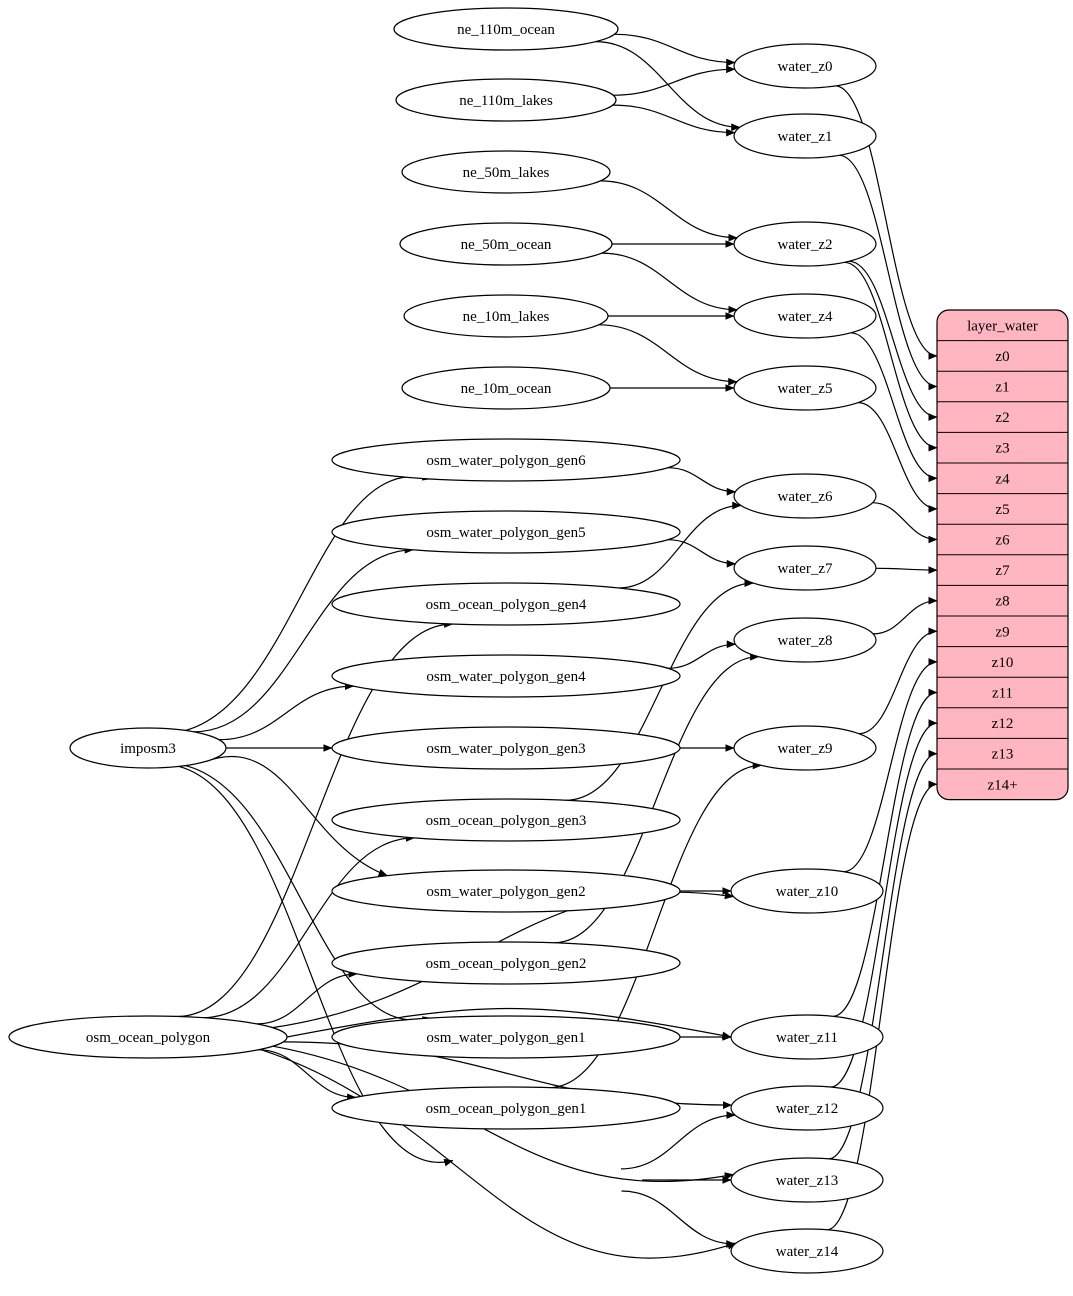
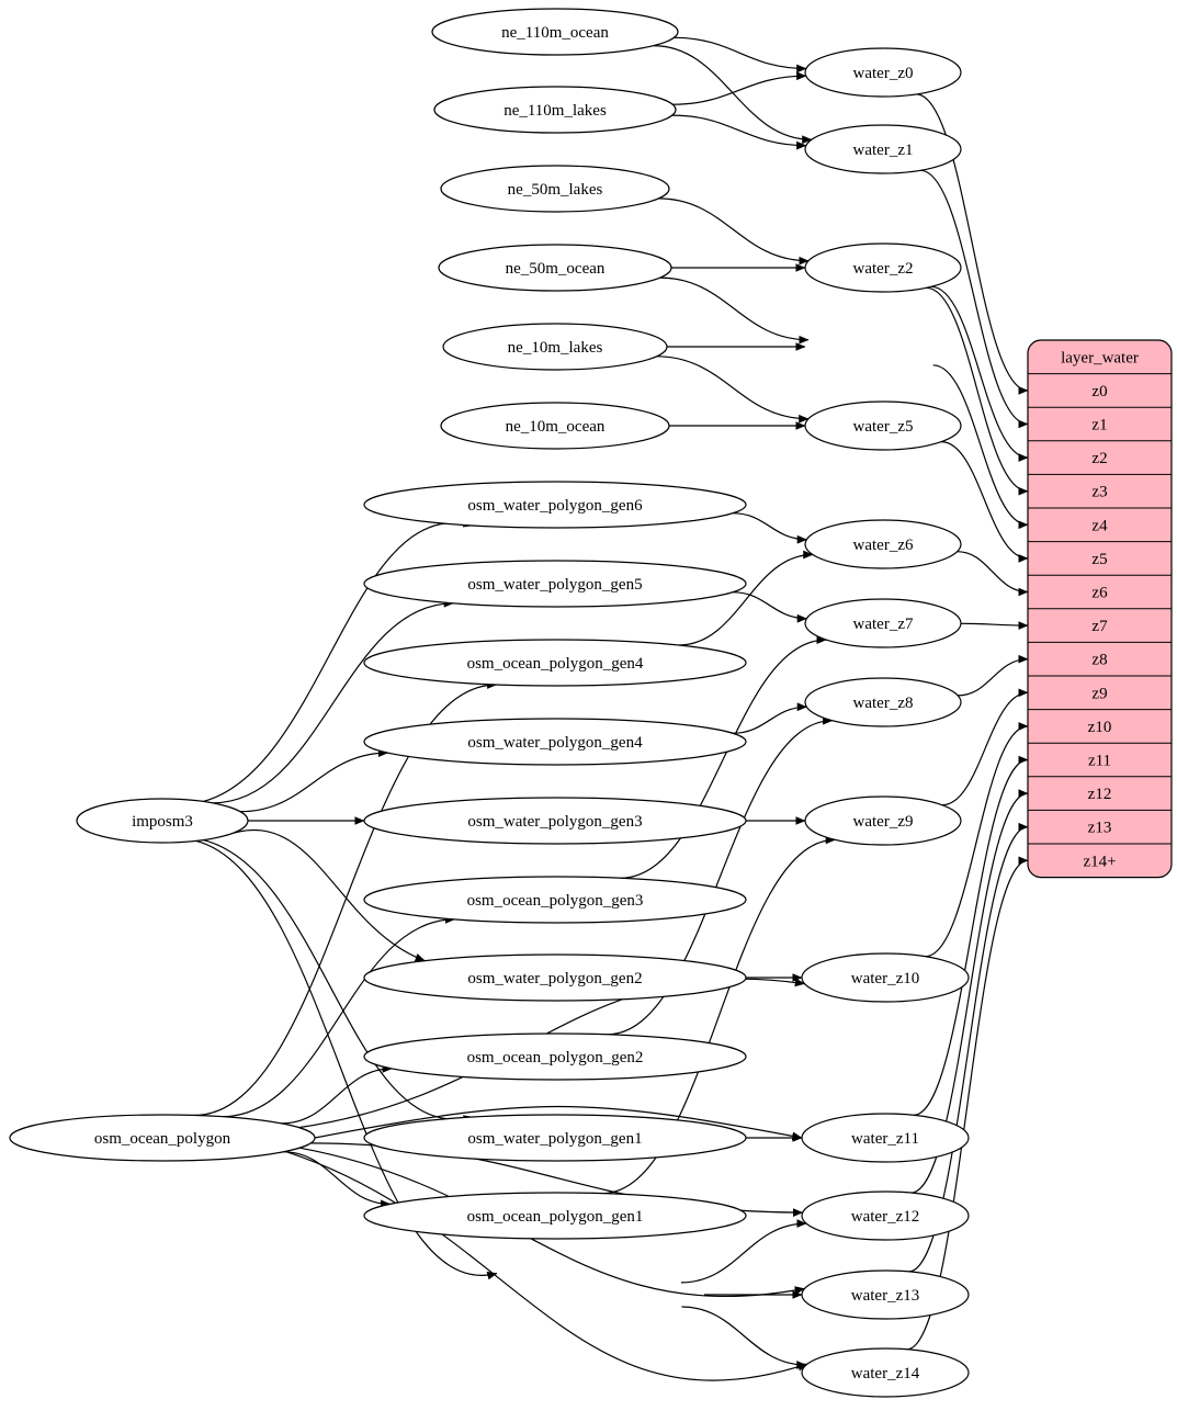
  ne_110m_ocean
  ne_110m_lakes
  ne_50m_lakes
  ne_50m_ocean
  ne_10m_lakes
  ne_10m_ocean
  osm_water_polygon_gen6
  osm_water_polygon_gen5
  osm_ocean_polygon_gen4
  osm_water_polygon_gen4
  osm_water_polygon_gen3
  osm_ocean_polygon_gen3
  osm_water_polygon_gen2
  osm_ocean_polygon_gen2
  osm_water_polygon_gen1
  osm_ocean_polygon_gen1
  imposm3
  osm_ocean_polygon
  water_z0
  water_z1
  water_z2
- water_z4
  water_z5
  water_z6
  water_z7
  water_z8
  water_z9
  water_z10
  water_z11
  water_z12
  water_z13
  water_z14
  layer_water
  z0
  z1
  z2
  z3
  z4
  z5
  z6
  z7
  z8
  z9
  z10
  z11
  z12
  z13
  z14+
